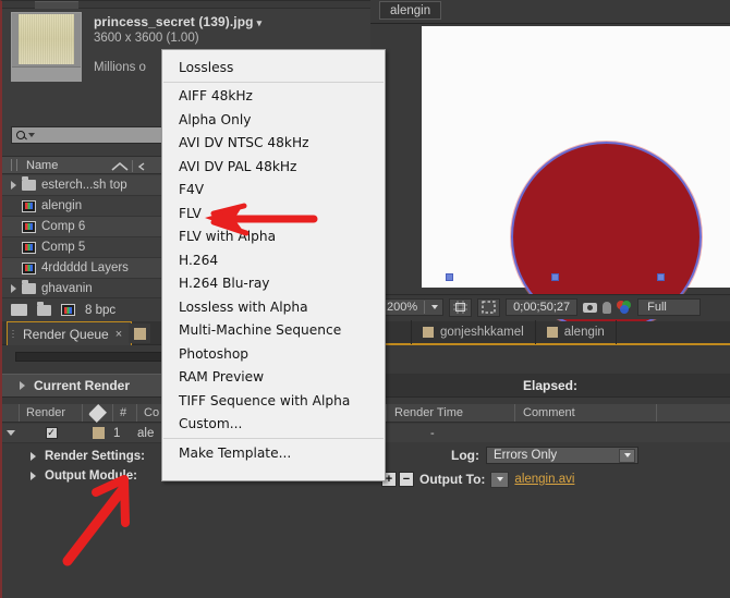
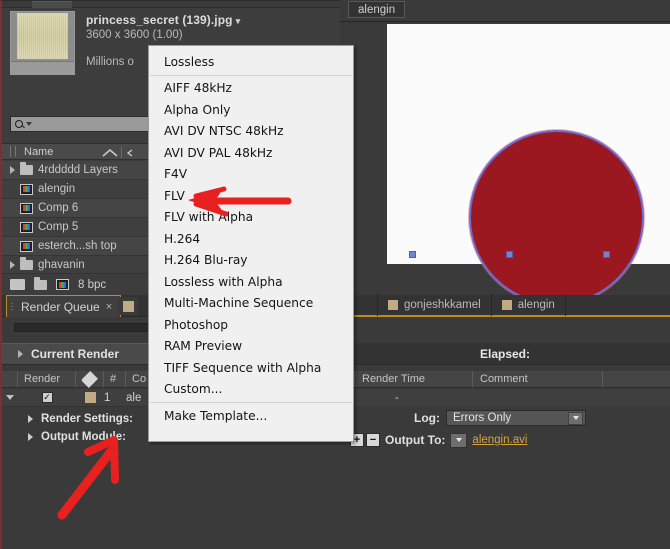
  princess_secret (139).jpg ▾
  3600 x 3600 (1.00)
  Millions o
  Name
- esterch...sh top
+ 4rddddd Layers
  alengin
  Comp 6
  Comp 5
- 4rddddd Layers
+ esterch...sh top
  ghavanin
  8 bpc
  Render Queue
  ×
  Current Render
  Render
  #
  Co
  ✓
  1
  ale
  Render Settings:
  Output Modue:
  alengin
- 200%
- 0;00;50;27
- Full
  gonjeshkkamel
  alengin
  Elapsed:
  Render Time
  Comment
  -
  Log:
  Errors Only
  +
  −
  Output To:
  alengin.avi
  Lossless
  AIFF 48kHz
  Alpha Only
  AVI DV NTSC 48kHz
  AVI DV PAL 48kHz
  F4V
  FLV
  FLV with Alpha
  H.264
  H.264 Blu-ray
  Lossless with Alpha
  Multi-Machine Sequence
  Photoshop
  RAM Preview
  TIFF Sequence with Alpha
  Custom...
  Make Template...
